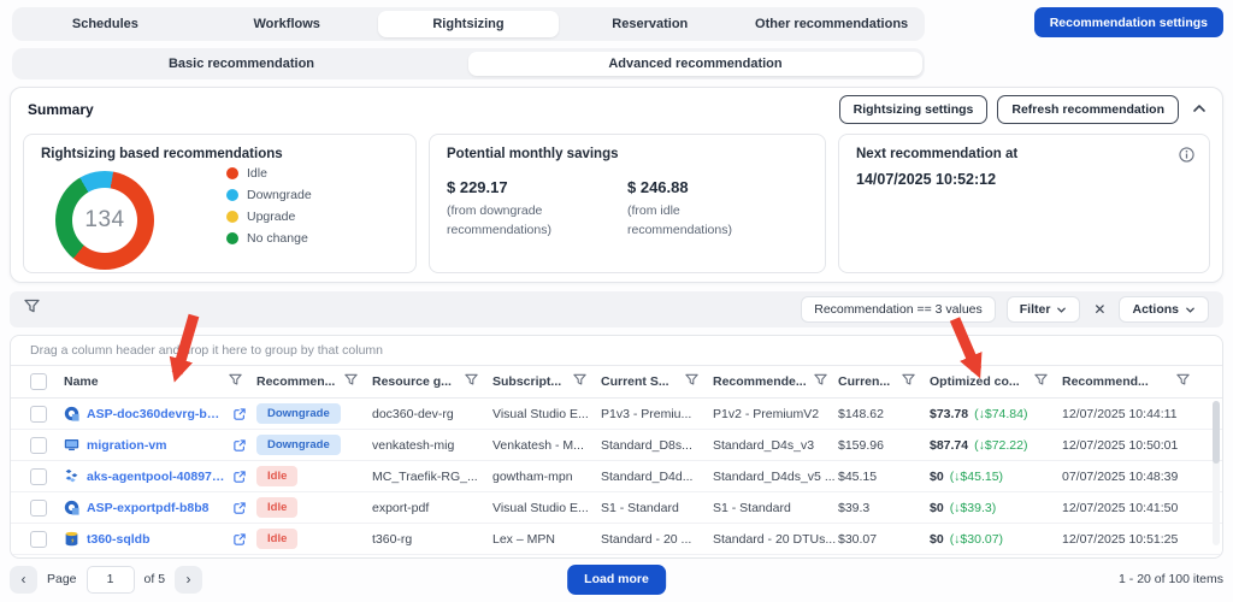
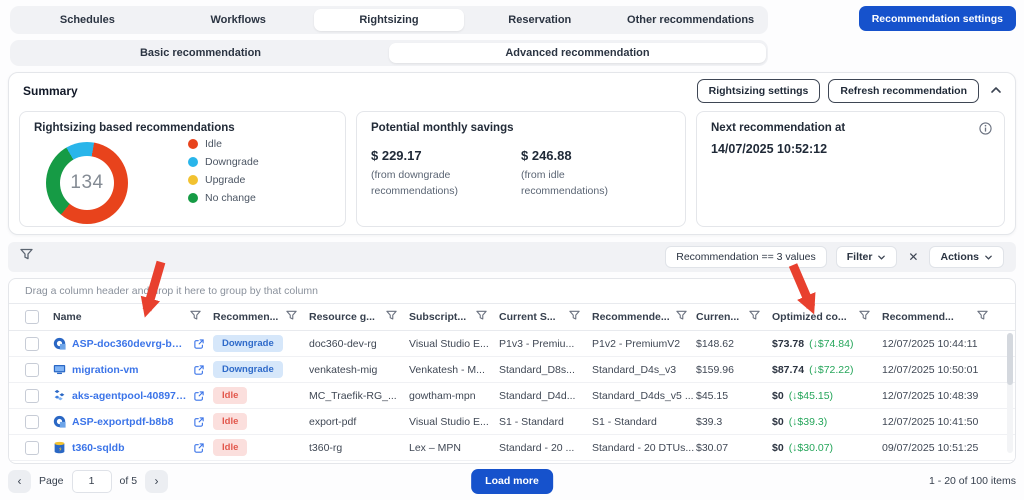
  Schedules
  Workflows
  Rightsizing
  Reservation
  Other recommendations
  Recommendation settings
  Basic recommendation
  Advanced recommendation
  Summary
  Rightsizing settings
  Refresh recommendation
  Rightsizing based recommendations
  134
  Idle
  Downgrade
  Upgrade
  No change
  Potential monthly savings
  $ 229.17
  (from downgrade recommendations)
  $ 246.88
  (from idle recommendations)
  Next recommendation at
  14/07/2025 10:52:12
  Recommendation == 3 values
  Filter
  ✕
  Actions
  Drag a column header androp it here to group by that column
  Name
  Recommen...
  Resource g...
  Subscript...
  Current S...
  Recommende...
  Curren...
  Optimized co...
  Recommend...
  ASP-doc360devrg-be3a
  Downgrade
  doc360-dev-rg
  Visual Studio E...
  P1v3 - Premiu...
  P1v2 - PremiumV2
  $148.62
  $73.78 (↓$74.84)
  12/07/2025 10:44:11
  migration-vm
  Downgrade
  venkatesh-mig
  Venkatesh - M...
  Standard_D8s...
  Standard_D4s_v3
  $159.96
  $87.74 (↓$72.22)
  12/07/2025 10:50:01
  aks-agentpool-408978..
  Idle
  MC_Traefik-RG_...
  gowtham-mpn
  Standard_D4d...
  Standard_D4ds_v5 ...
  $45.15
  $0 (↓$45.15)
- 07/07/2025 10:48:39
+ 12/07/2025 10:48:39
  ASP-exportpdf-b8b8
  Idle
  export-pdf
  Visual Studio E...
  S1 - Standard
  S1 - Standard
  $39.3
  $0 (↓$39.3)
  12/07/2025 10:41:50
  t360-sqldb
  Idle
  t360-rg
  Lex – MPN
  Standard - 20 ...
  Standard - 20 DTUs...
  $30.07
  $0 (↓$30.07)
- 12/07/2025 10:51:25
+ 09/07/2025 10:51:25
  ‹
  Page
  1
  of 5
  ›
  Load more
  1 - 20 of 100 items
